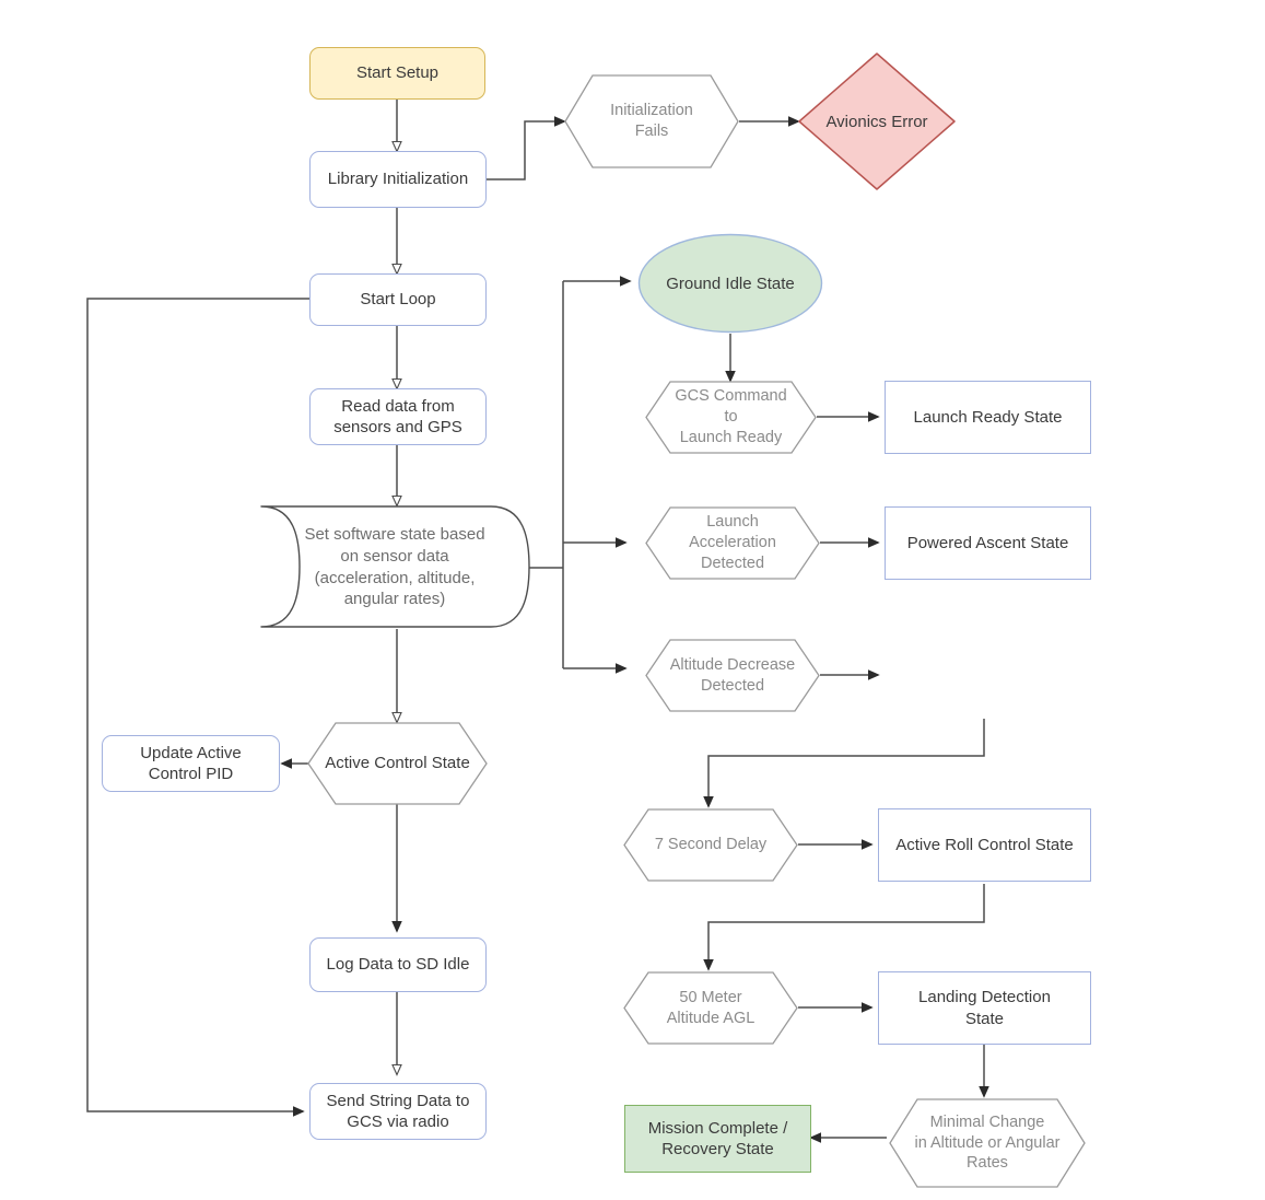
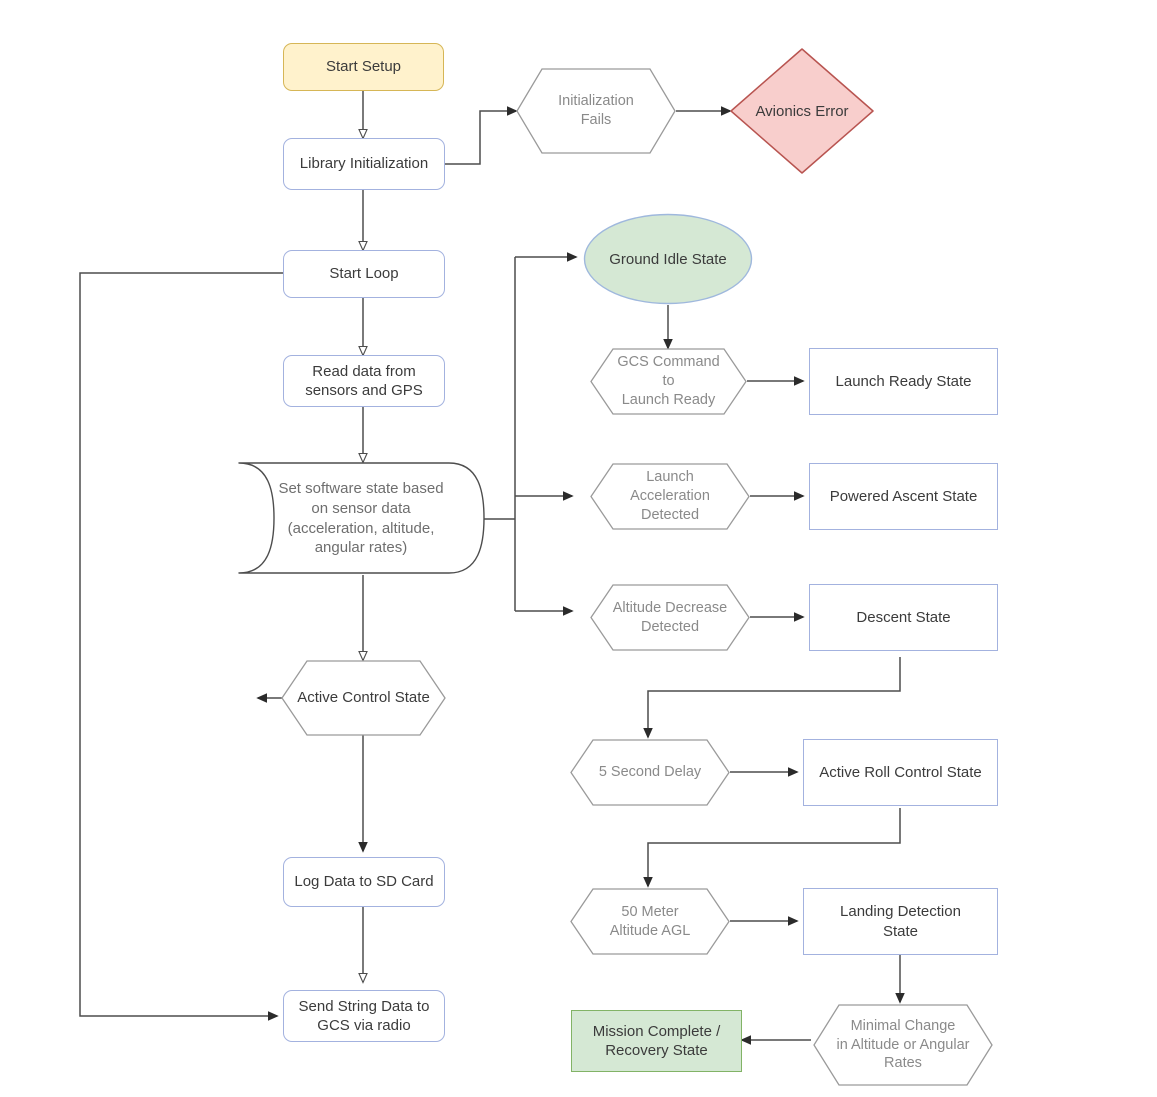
  Start Setup
  Library Initialization
  Initialization Fails
  Avionics Error
  Start Loop
  Read data from
  sensors and GPS
  Set software state based
  on sensor data
  (acceleration, altitude,
  angular rates)
  Active Control State
- Update Active
- Control PID
- Log Data to SD Idle
+ Log Data to SD Card
  Send String Data to
  GCS via radio
  Ground Idle State
  GCS Command to
  Launch Ready
  Launch Ready State
  Launch Acceleration
  Detected
  Powered Ascent State
  Altitude Decrease
  Detected
+ Descent State
- 7 Second Delay
+ 5 Second Delay
  Active Roll Control State
  50 Meter
  Altitude AGL
  Landing Detection
  State
  Minimal Change
  in Altitude or Angular
  Rates
  Mission Complete /
  Recovery State
